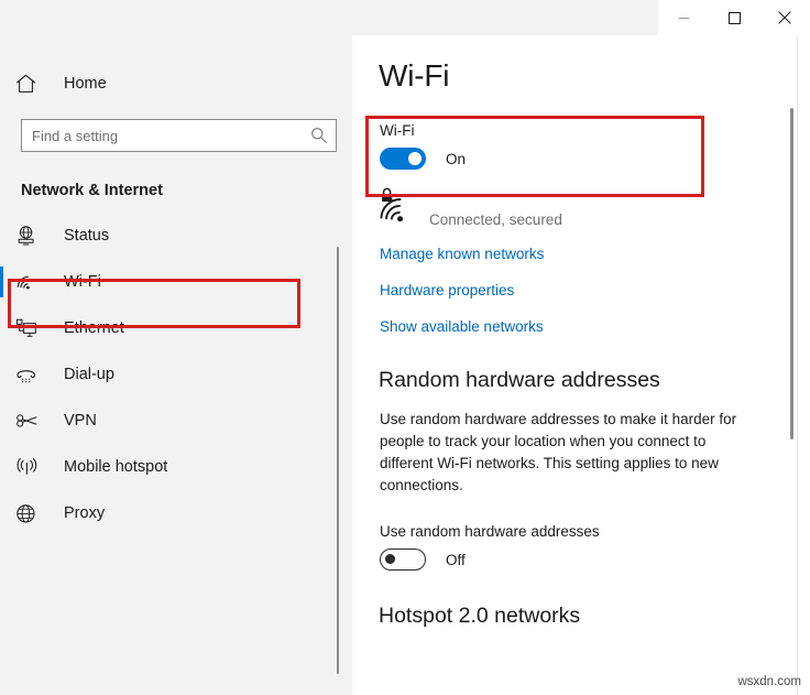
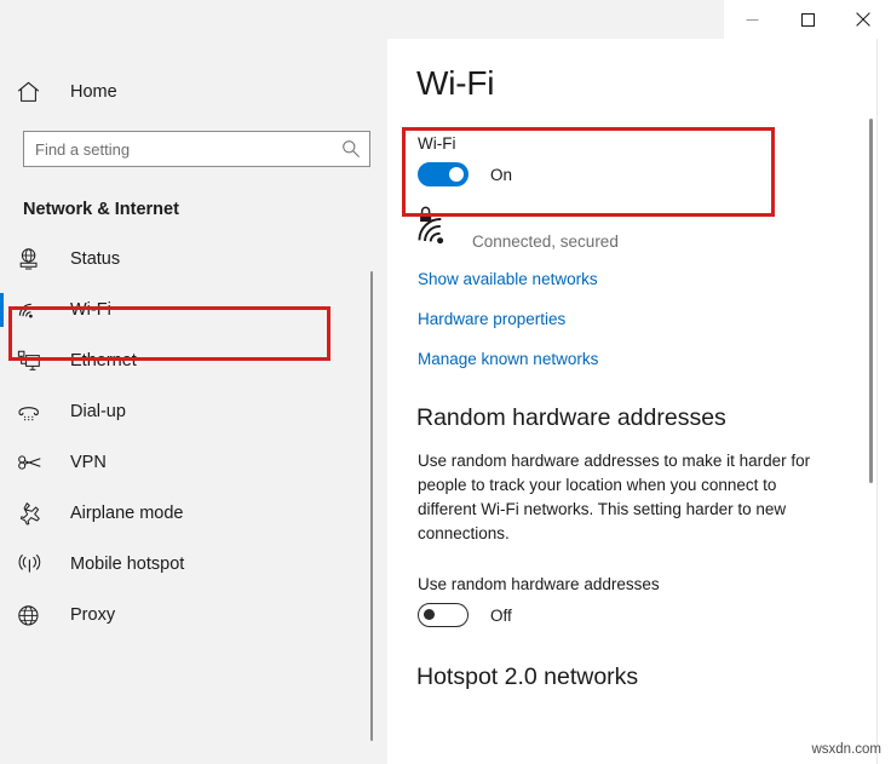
  Home
  Find a setting
  Network & Internet
  Status
  Wi-Fi
  Ethernet
  Dial-up
  VPN
+ Airplane mode
  Mobile hotspot
  Proxy
  Wi-Fi
  Wi-Fi
  On
  Connected, secured
- Manage known networks
+ Show available networks
  Hardware properties
- Show available networks
+ Manage known networks
  Random hardware addresses
- Use random hardware addresses to make it harder for people to track your location when you connect to different Wi-Fi networks. This setting applies to new connections.
+ Use random hardware addresses to make it harder for people to track your location when you connect to different Wi-Fi networks. This setting harder to new connections.
  Use random hardware addresses
  Off
  Hotspot 2.0 networks
  wsxdn.com
